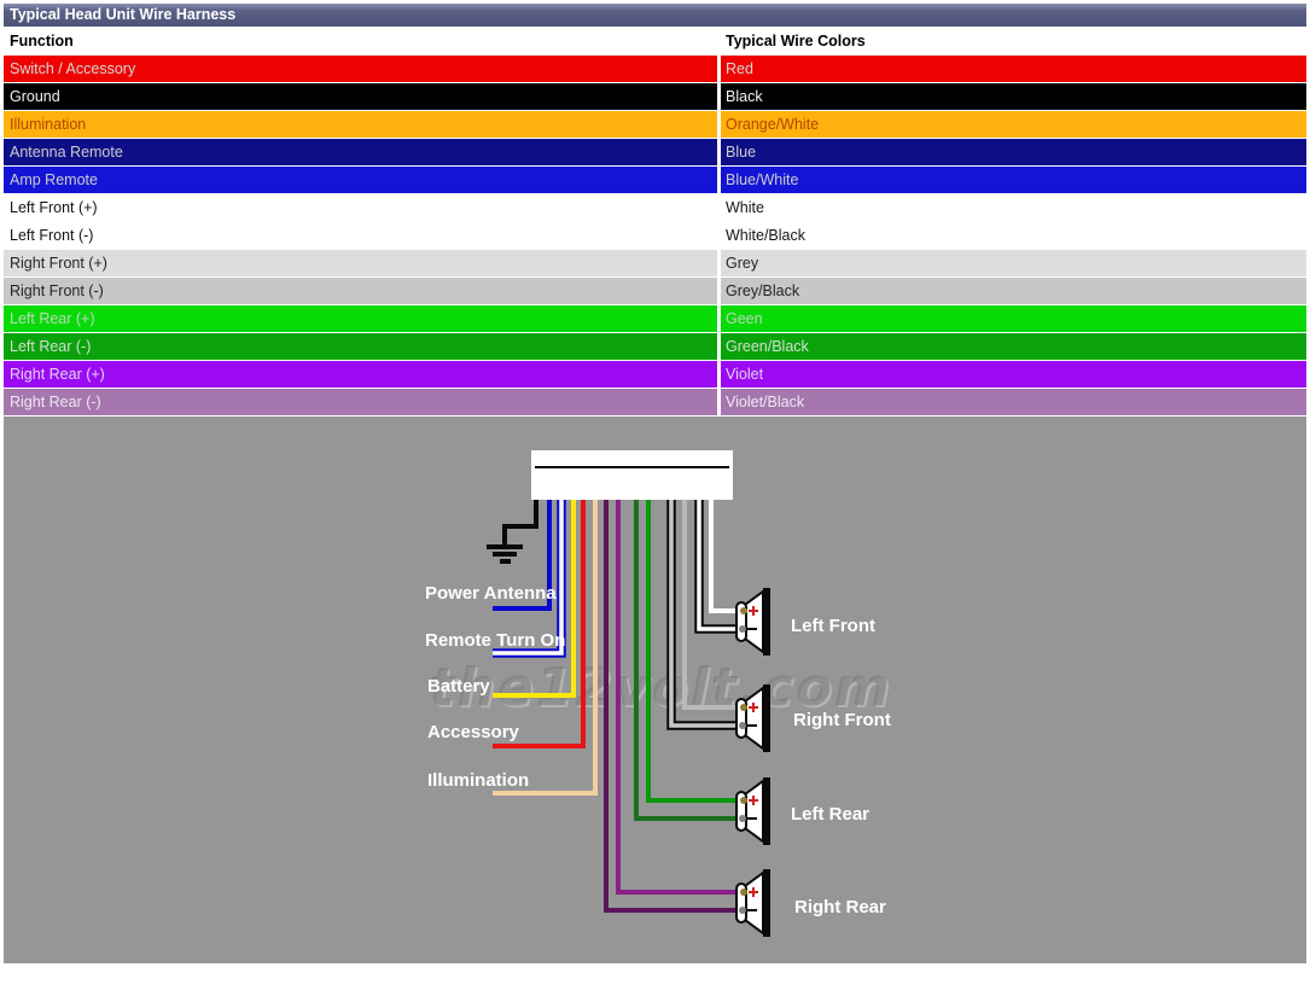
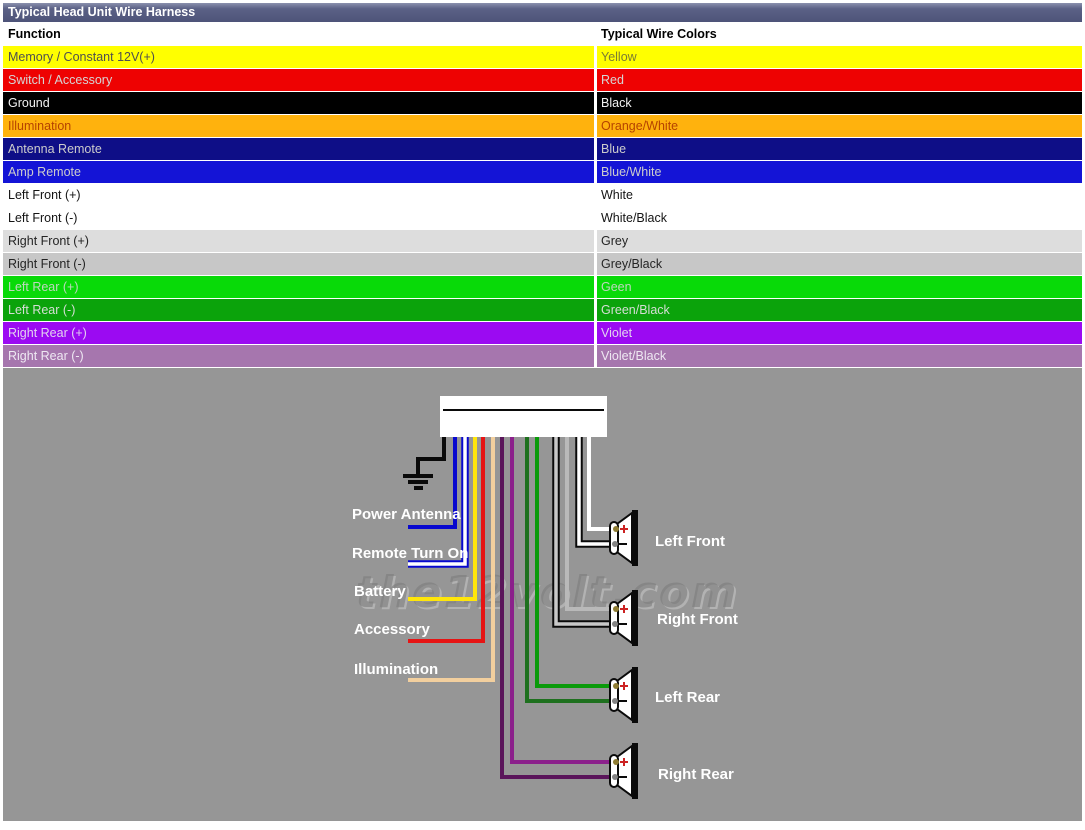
  Typical Head Unit Wire Harness
  Function
  Typical Wire Colors
+ Memory / Constant 12V(+)
+ Yellow
  Switch / Accessory
  Red
  Ground
  Black
  Illumination
  Orange/White
  Antenna Remote
  Blue
  Amp Remote
  Blue/White
  Left Front (+)
  White
  Left Front (-)
  White/Black
  Right Front (+)
  Grey
  Right Front (-)
  Grey/Black
  Left Rear (+)
  Geen
  Left Rear (-)
  Green/Black
  Right Rear (+)
  Violet
  Right Rear (-)
  Violet/Black
  the1lt.com
  the1vlt.com
  Power Antenna
  Remote Turn On
  Battery
  Accessory
  Illumination
  Left Front
  Right Front
  Left Rear
  Right Rear
